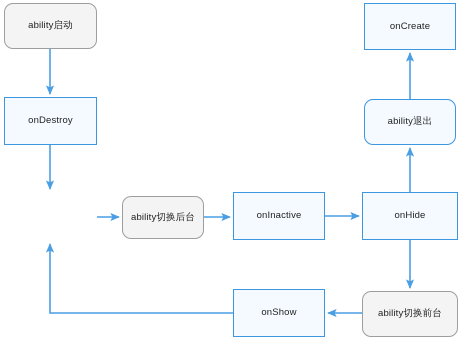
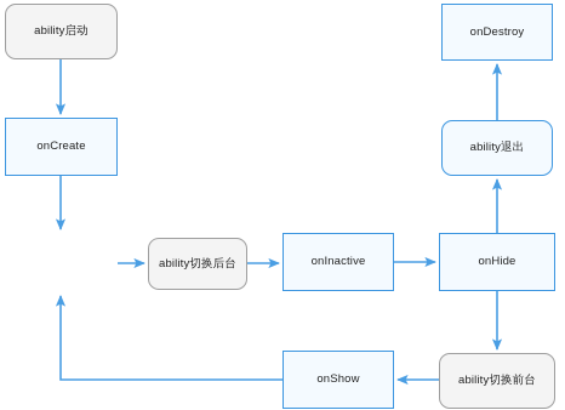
  ability启动
- onDestroy
+ onCreate
  ability切换后台
  onInactive
  onHide
  ability退出
- onCreate
+ onDestroy
  onShow
  ability切换前台
